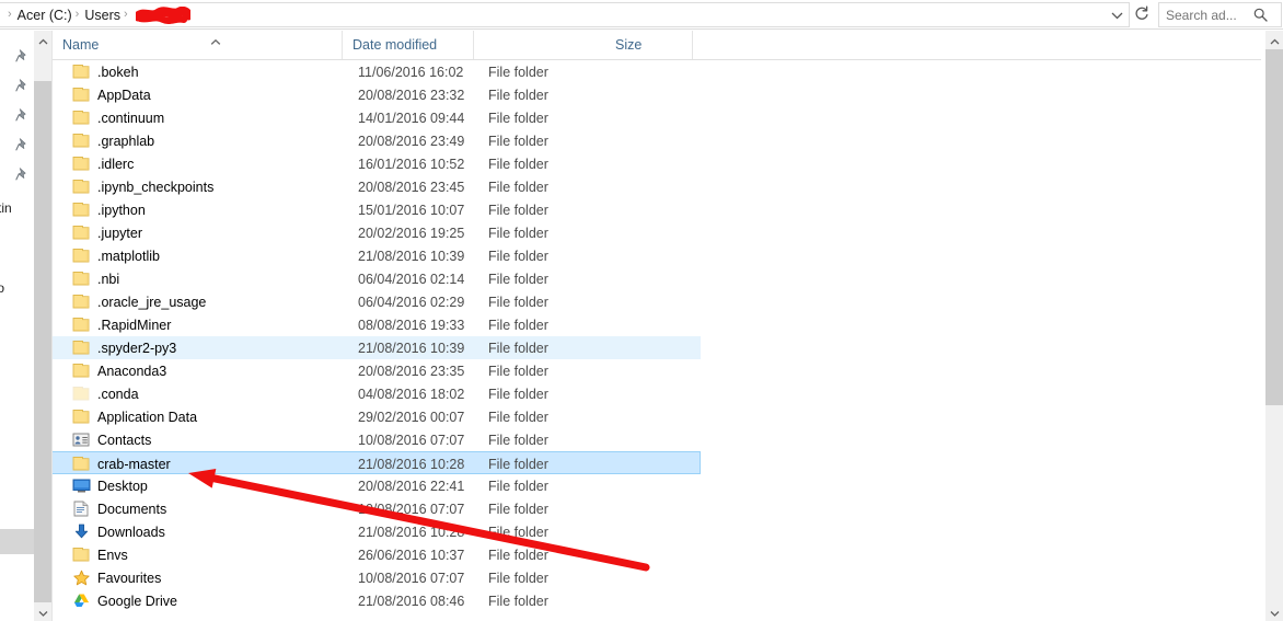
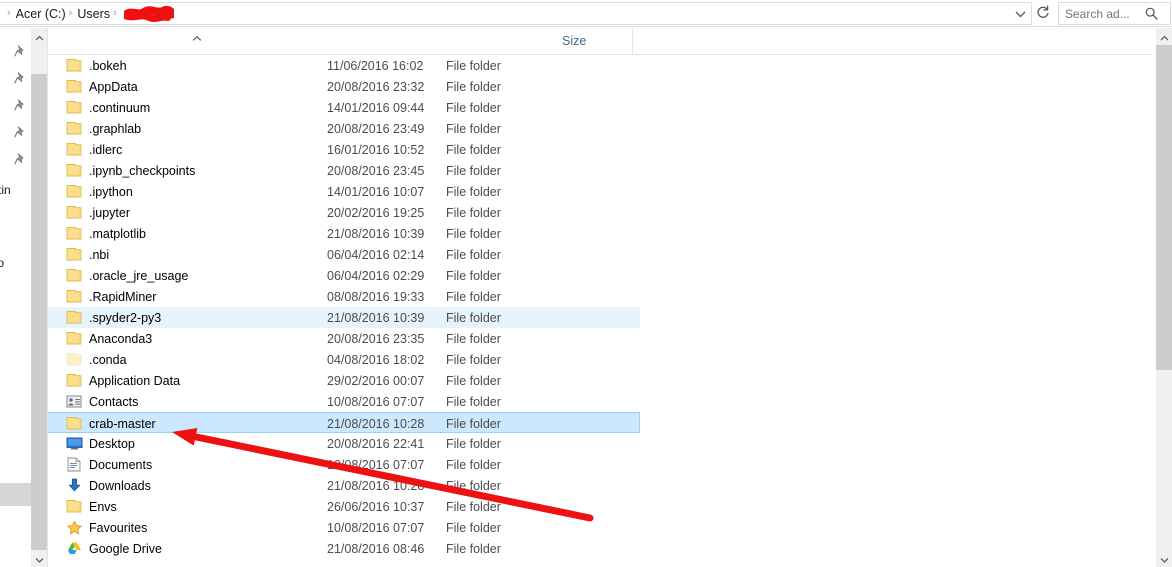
  ›
  Acer (C:)
  ›
  Users
  ›
  Search ad...
- Name
- Date modified
  Size
  .bokeh
  11/06/2016 16:02
  File folder
  AppData
  20/08/2016 23:32
  File folder
  .continuum
  14/01/2016 09:44
  File folder
  .graphlab
  20/08/2016 23:49
  File folder
  .idlerc
  16/01/2016 10:52
  File folder
  .ipynb_checkpoints
  20/08/2016 23:45
  File folder
  .ipython
- 15/01/2016 10:07
+ 14/01/2016 10:07
  File folder
  .jupyter
  20/02/2016 19:25
  File folder
  .matplotlib
  21/08/2016 10:39
  File folder
  .nbi
  06/04/2016 02:14
  File folder
  .oracle_jre_usage
  06/04/2016 02:29
  File folder
  .RapidMiner
  08/08/2016 19:33
  File folder
  .spyder2-py3
  21/08/2016 10:39
  File folder
  Anaconda3
  20/08/2016 23:35
  File folder
  .conda
  04/08/2016 18:02
  File folder
  Application Data
  29/02/2016 00:07
  File folder
  Contacts
  10/08/2016 07:07
  File folder
  crab-master
  21/08/2016 10:28
  File folder
  Desktop
  20/08/2016 22:41
  File folder
  Documents
  08/2016 07:07
  File folder
  Downloads
  21/08/2016 10:2
  File folder
  Envs
  26/06/2016 10:37
  File folder
  Favourites
  10/08/2016 07:07
  File folder
  Google Drive
  21/08/2016 08:46
  File folder
